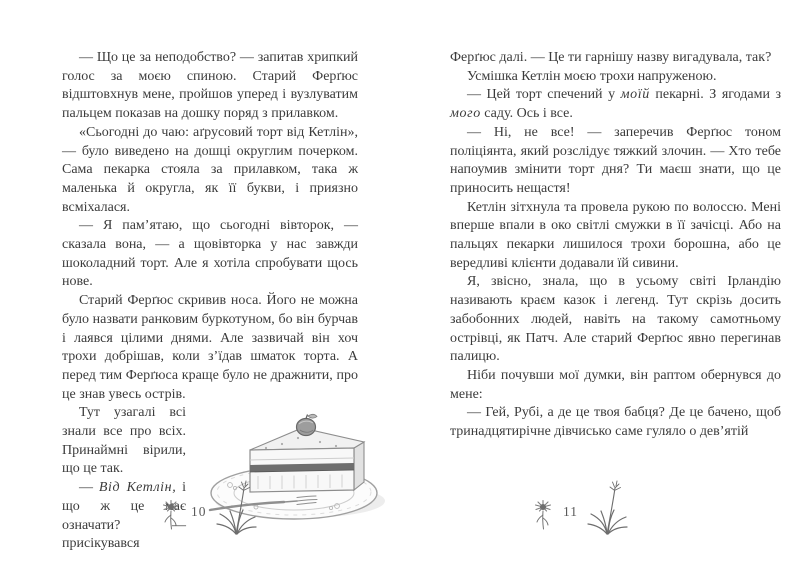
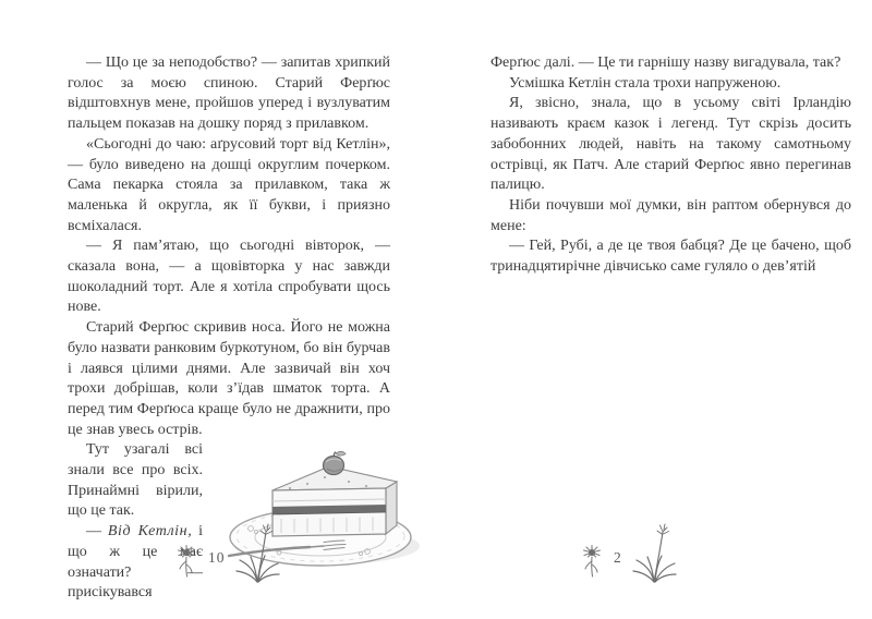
  — Що це за неподобство? — запитав хрипкий голос за моєю спиною. Старий Ферґюс відштовхнув мене, пройшов уперед і вузлуватим пальцем показав на дошку поряд з прилавком.
  «Сьогодні до чаю: аґрусовий торт від Кетлін», — було виведено на дошці округлим почерком. Сама пекарка стояла за прилавком, така ж маленька й округла, як її букви, і приязно всміхалася.
  — Я пам’ятаю, що сьогодні вівторок, — сказала вона, — а щовівторка у нас завжди шоколадний торт. Але я хотіла спробувати щось нове.
  Старий Ферґюс скривив носа. Його не можна було назвати ранковим буркотуном, бо він бурчав і лаявся цілими днями. Але зазвичай він хоч трохи добрішав, коли з’їдав шматок торта. А перед тим Ферґюса краще було не дражнити, про це знав увесь острів.
  Тут узагалі всі знали все про всіх. Принаймні вірили, що це так.
  — Від Кетлін, і що ж цеає означати? — присікувався
  Ферґюс далі. — Це ти гарнішу назву вигадувала, так?
- Усмішка Кетлін моєю трохи напруженою.
+ Усмішка Кетлін стала трохи напруженою.
- — Цей торт спечений у моїй пекарні. З ягодами з мого саду. Ось і все.
- — Ні, не все! — заперечив Ферґюс тоном поліціянта, який розслідує тяжкий злочин. — Хто тебе напоумив змінити торт дня? Ти маєш знати, що це приносить нещастя!
- Кетлін зітхнула та провела рукою по волоссю. Мені вперше впали в око світлі смужки в її зачісці. Або на пальцях пекарки лишилося трохи борошна, або це вередливі клієнти додавали їй сивини.
  Я, звісно, знала, що в усьому світі Ірландію називають краєм казок і легенд. Тут скрізь досить забобонних людей, навіть на такому самотньому острівці, як Патч. Але старий Ферґюс явно перегинав палицю.
  Ніби почувши мої думки, він раптом обернувся до мене:
  — Гей, Рубі, а де це твоя бабця? Де це бачено, щоб тринадцятирічне дівчисько саме гуляло о дев’ятій
  10
- 11
+ 2
